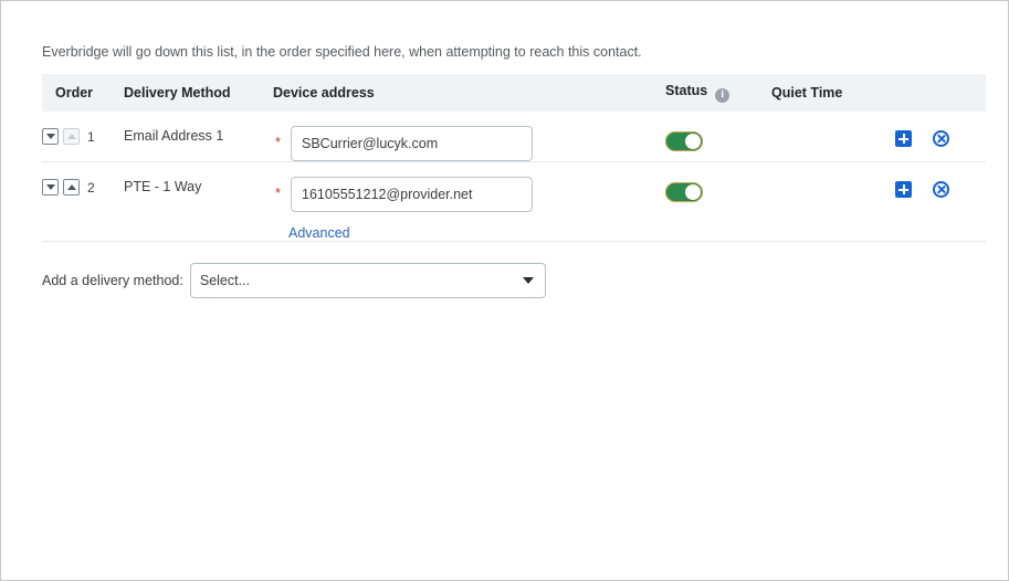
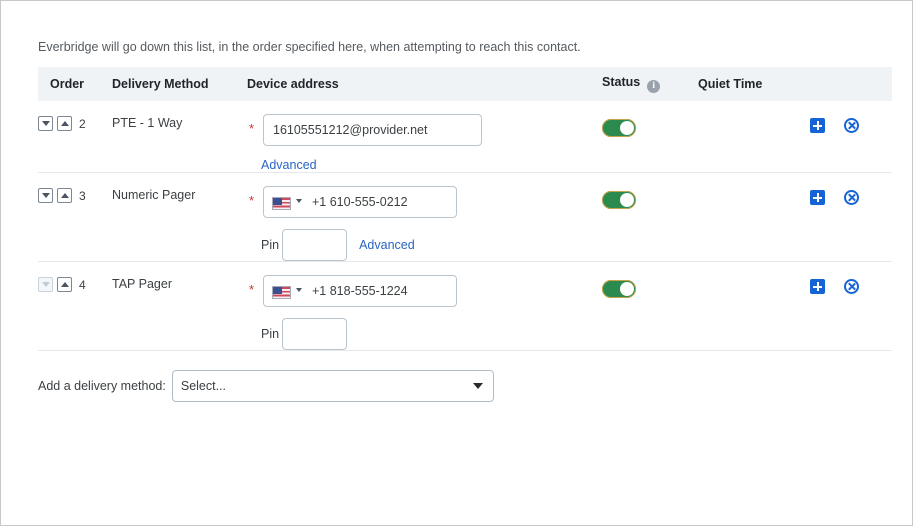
  Everbridge will go down this list, in the order specified here, when attempting to reach this contact.
  Order	Delivery Method	Device address	Status i	Quiet Time
- 1	Email Address 1	* SBCurrier@lucyk.com
  2	PTE - 1 Way	* 16105551212@provider.net Advanced
+ 3	Numeric Pager	* +1 610-555-0212 Pin Advanced
+ 4	TAP Pager	* +1 818-555-1224 Pin
  Add a delivery method:
  Select...
